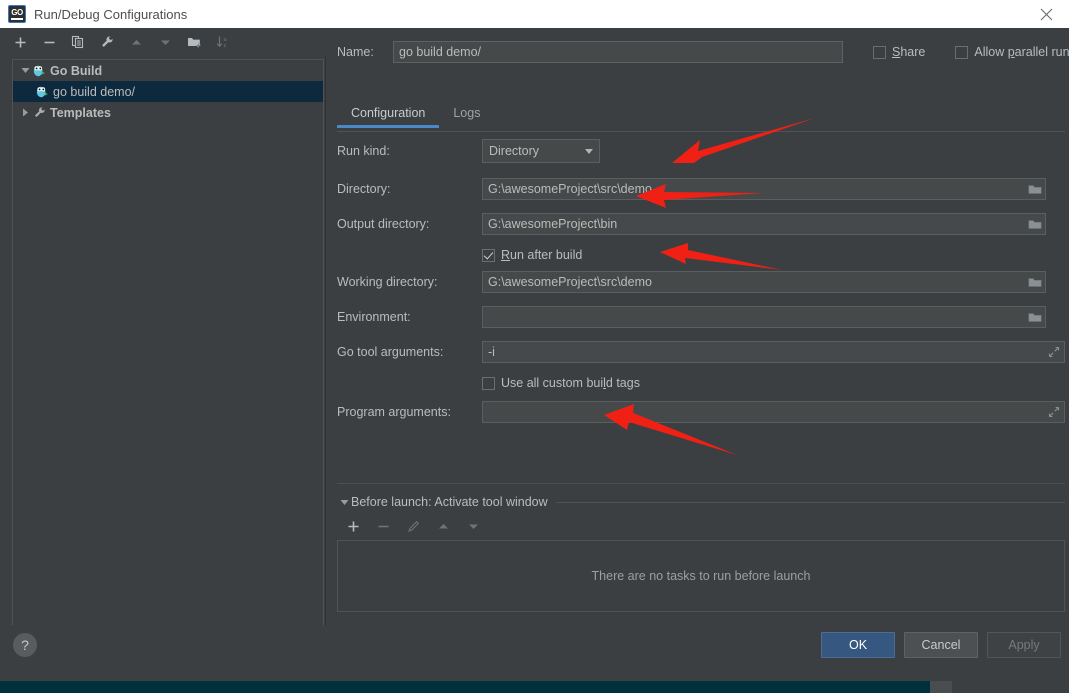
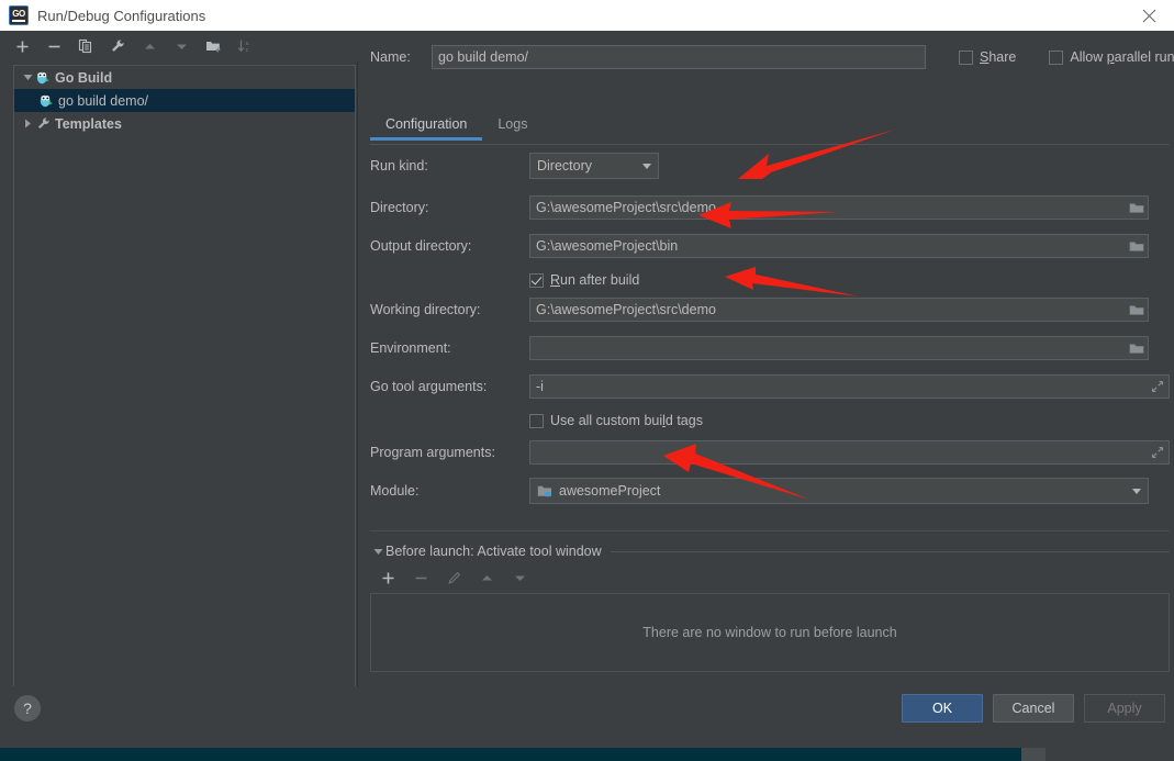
  GO
  Run/Debug Configurations
  Go Build
  go build demo/
  Templates
  Name:
  go build demo/
  Share
  Allow parallel run
  Configuration
  Logs
  Run kind:
  Directory
  Directory:
  G:\awesomeProject\src\demo
  Output directory:
  G:\awesomeProject\bin
  Run after build
  Working directory:
  G:\awesomeProject\src\demo
  Environment:
  Go tool arguments:
  -i
  Use all custom build tags
  Program arguments:
+ Module:
+ awesomeProject
  Before launch: Activate tool window
- There are no tasks to run before launch
+ There are no window to run before launch
  ?
  OK
  Cancel
  Apply
